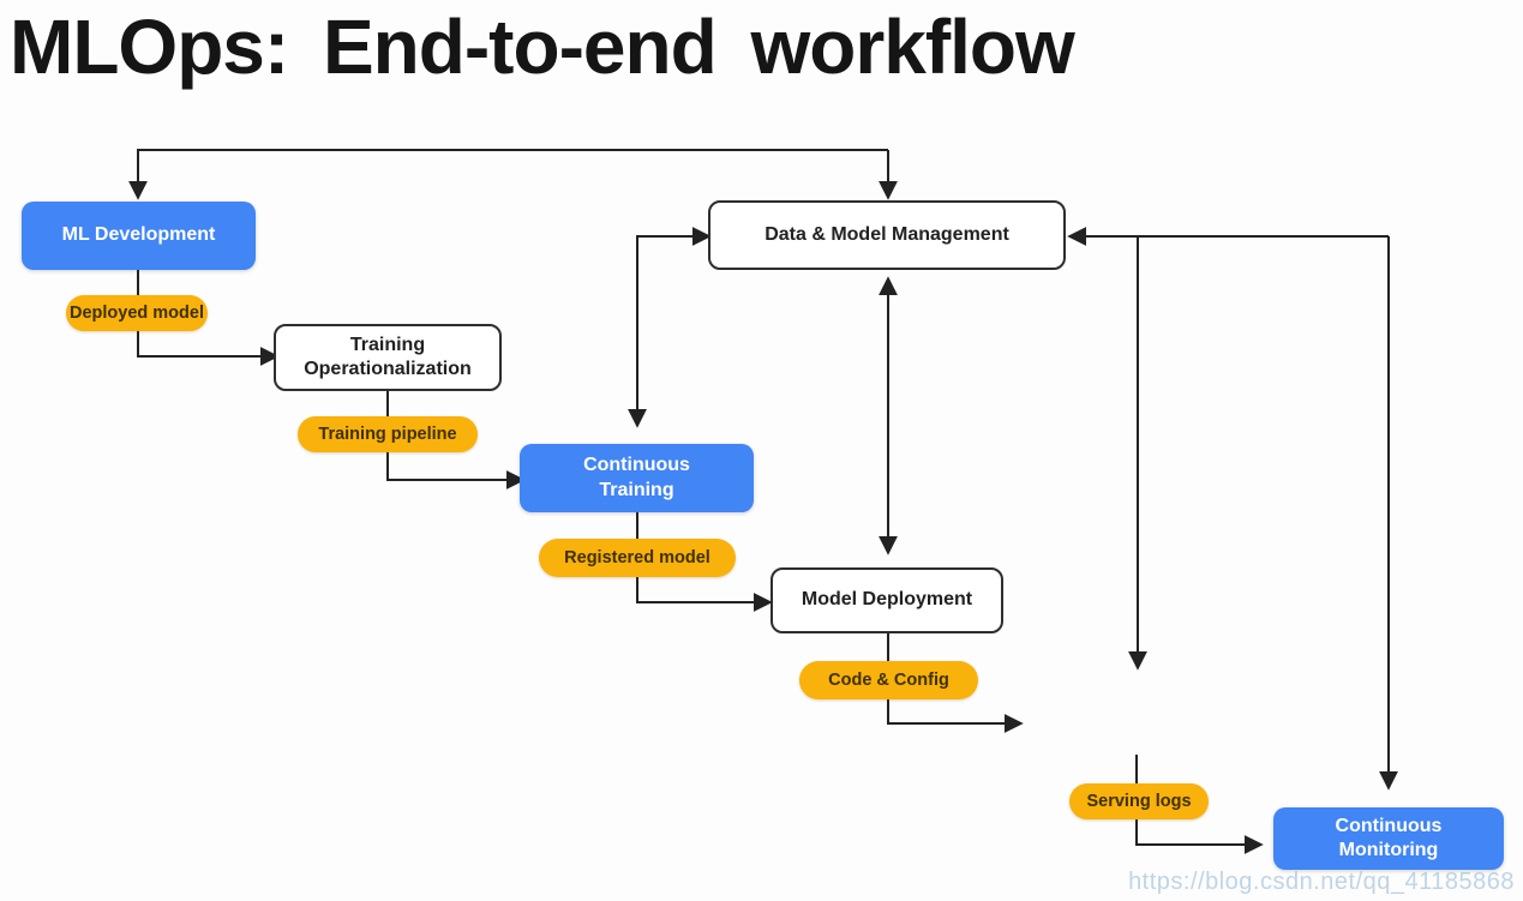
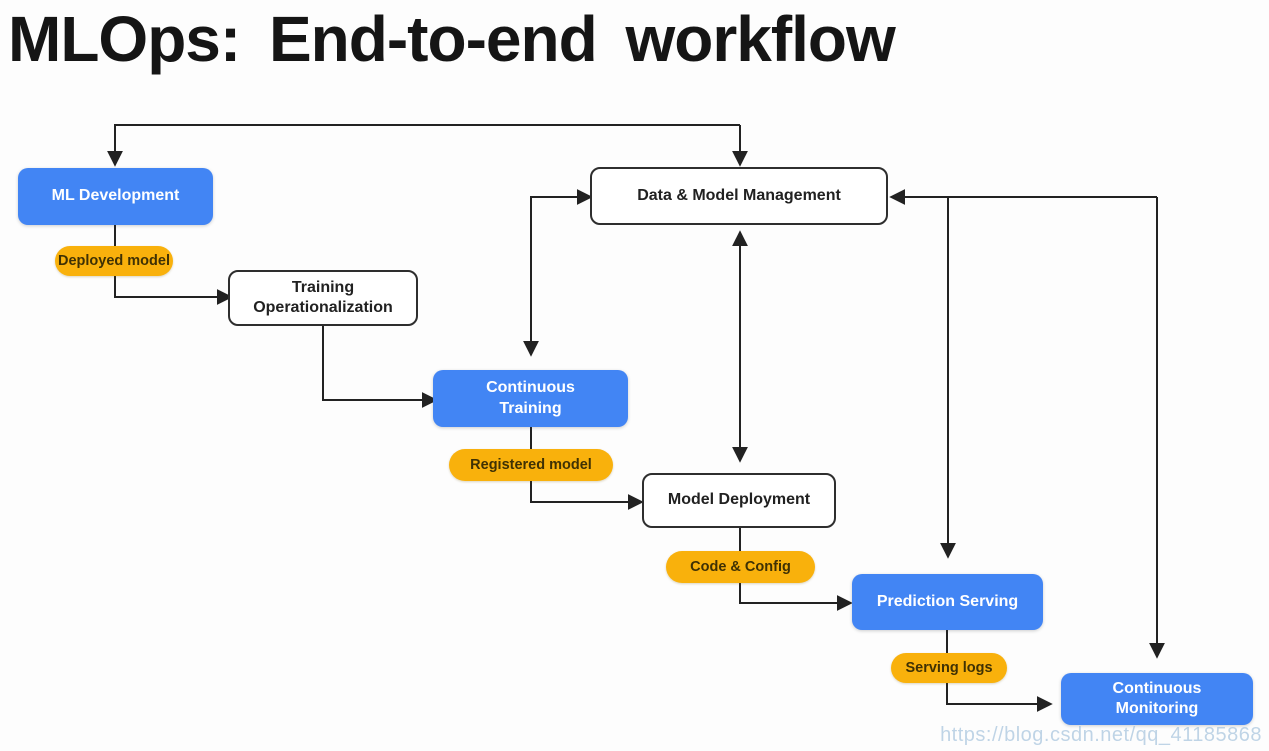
  MLOps: End-to-end workflow
  ML Development
  Training Operationalization
  Data & Model Management
  Continuous Training
  Model Deployment
+ Prediction Serving
  Continuous Monitoring
  Deployed model
- Training pipeline
  Registered model
  Code & Config
  Serving logs
  https://blog.csdn.net/qq_41185868
